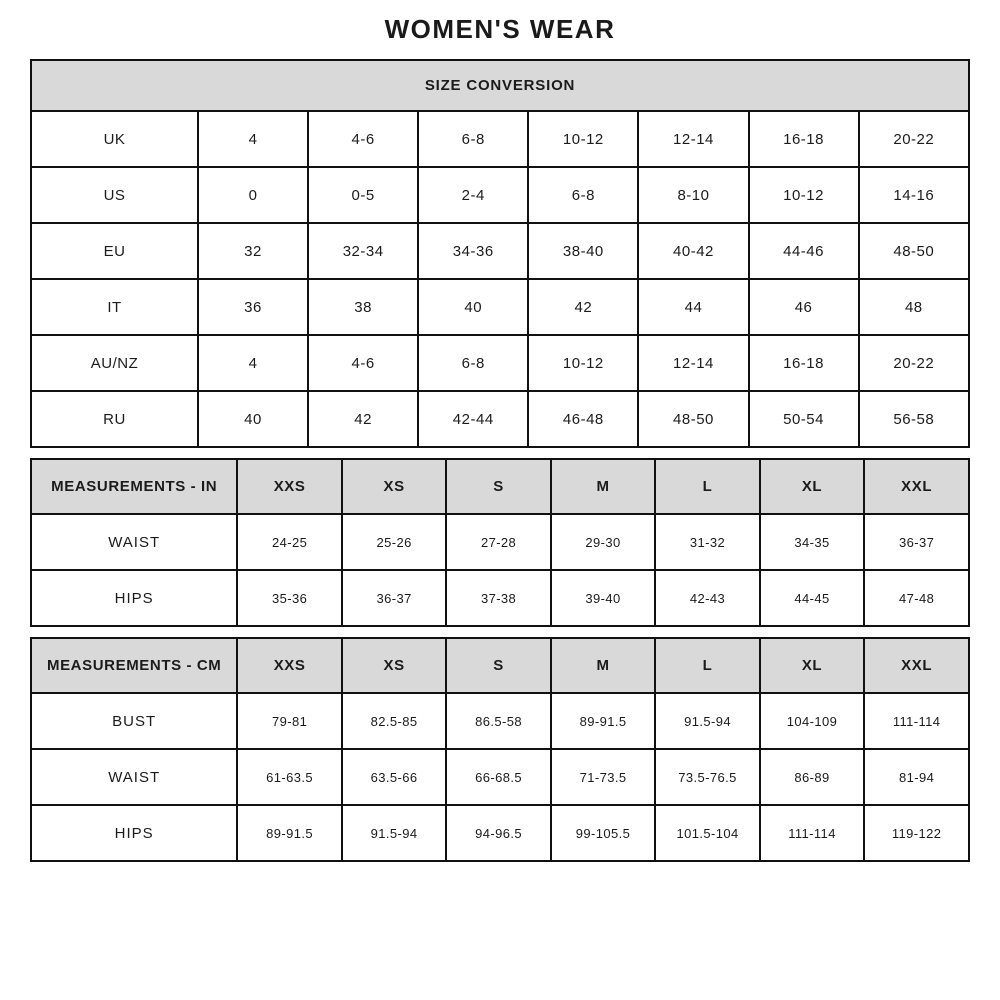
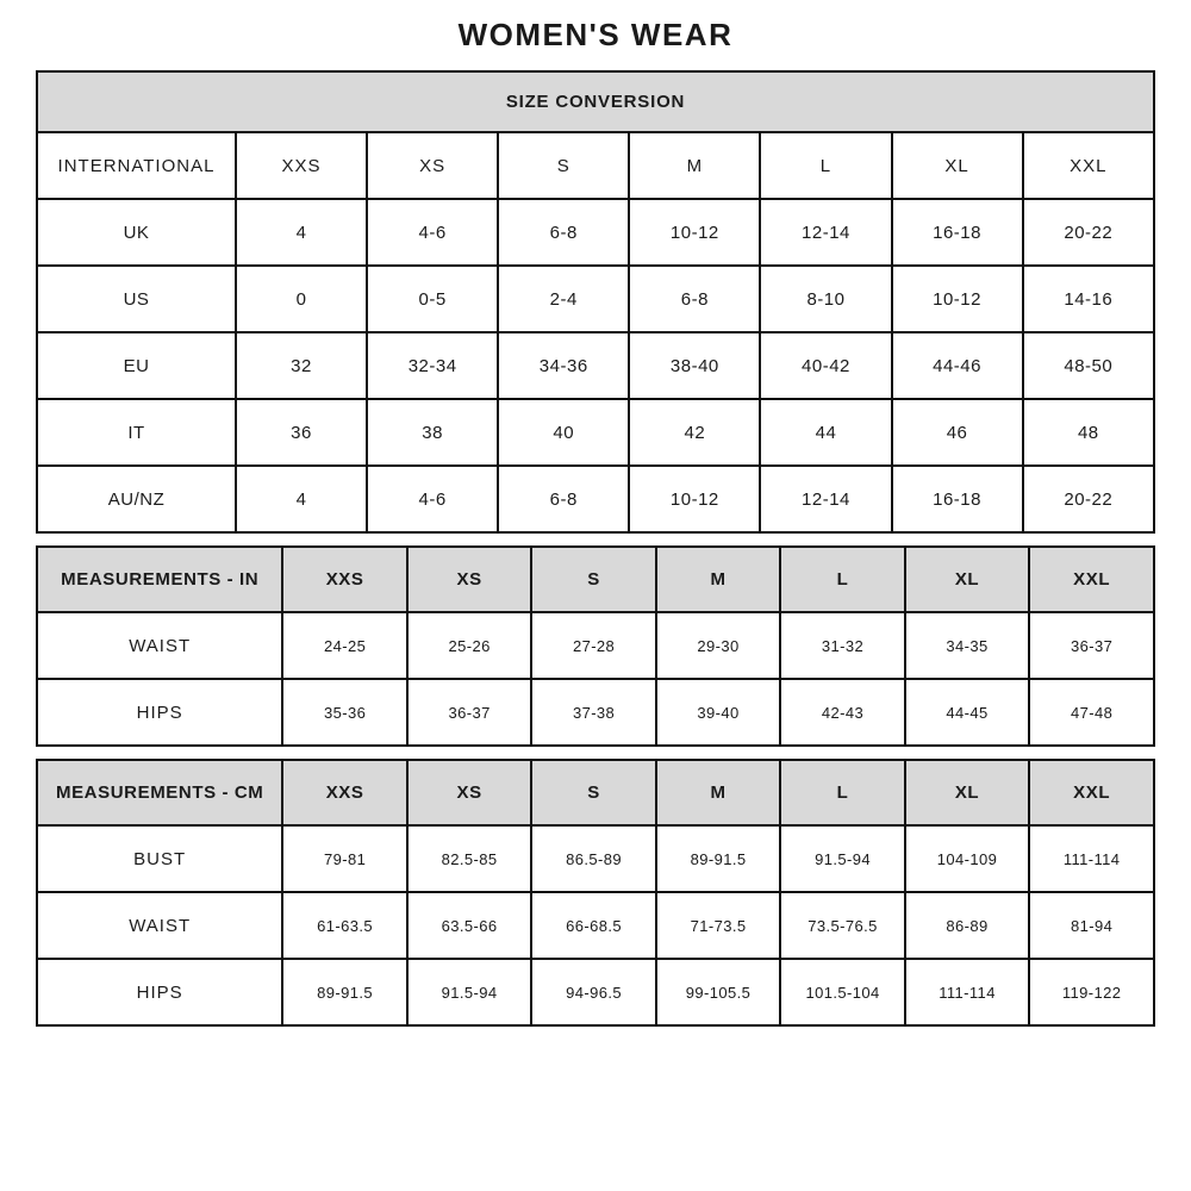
  WOMEN'S WEAR
  SIZE CONVERSION
+ INTERNATIONAL	XXS	XS	S	M	L	XL	XXL
  UK	4	4-6	6-8	10-12	12-14	16-18	20-22
  US	0	0-5	2-4	6-8	8-10	10-12	14-16
  EU	32	32-34	34-36	38-40	40-42	44-46	48-50
  IT	36	38	40	42	44	46	48
  AU/NZ	4	4-6	6-8	10-12	12-14	16-18	20-22
- RU	40	42	42-44	46-48	48-50	50-54	56-58
  MEASUREMENTS - IN	XXS	XS	S	M	L	XL	XXL
  WAIST	24-25	25-26	27-28	29-30	31-32	34-35	36-37
  HIPS	35-36	36-37	37-38	39-40	42-43	44-45	47-48
  MEASUREMENTS - CM	XXS	XS	S	M	L	XL	XXL
- BUST	79-81	82.5-85	86.5-58	89-91.5	91.5-94	104-109	111-114
+ BUST	79-81	82.5-85	86.5-89	89-91.5	91.5-94	104-109	111-114
  WAIST	61-63.5	63.5-66	66-68.5	71-73.5	73.5-76.5	86-89	81-94
  HIPS	89-91.5	91.5-94	94-96.5	99-105.5	101.5-104	111-114	119-122
